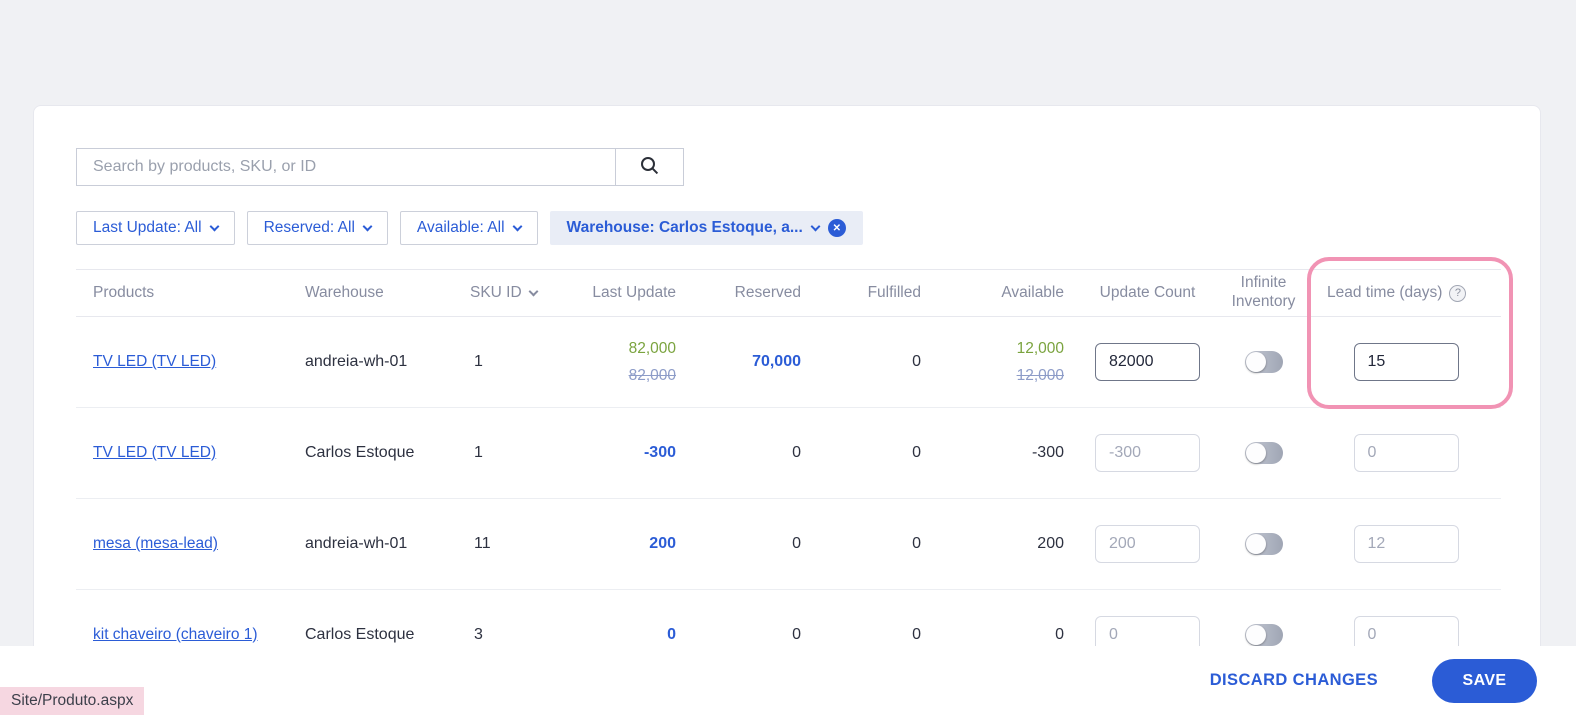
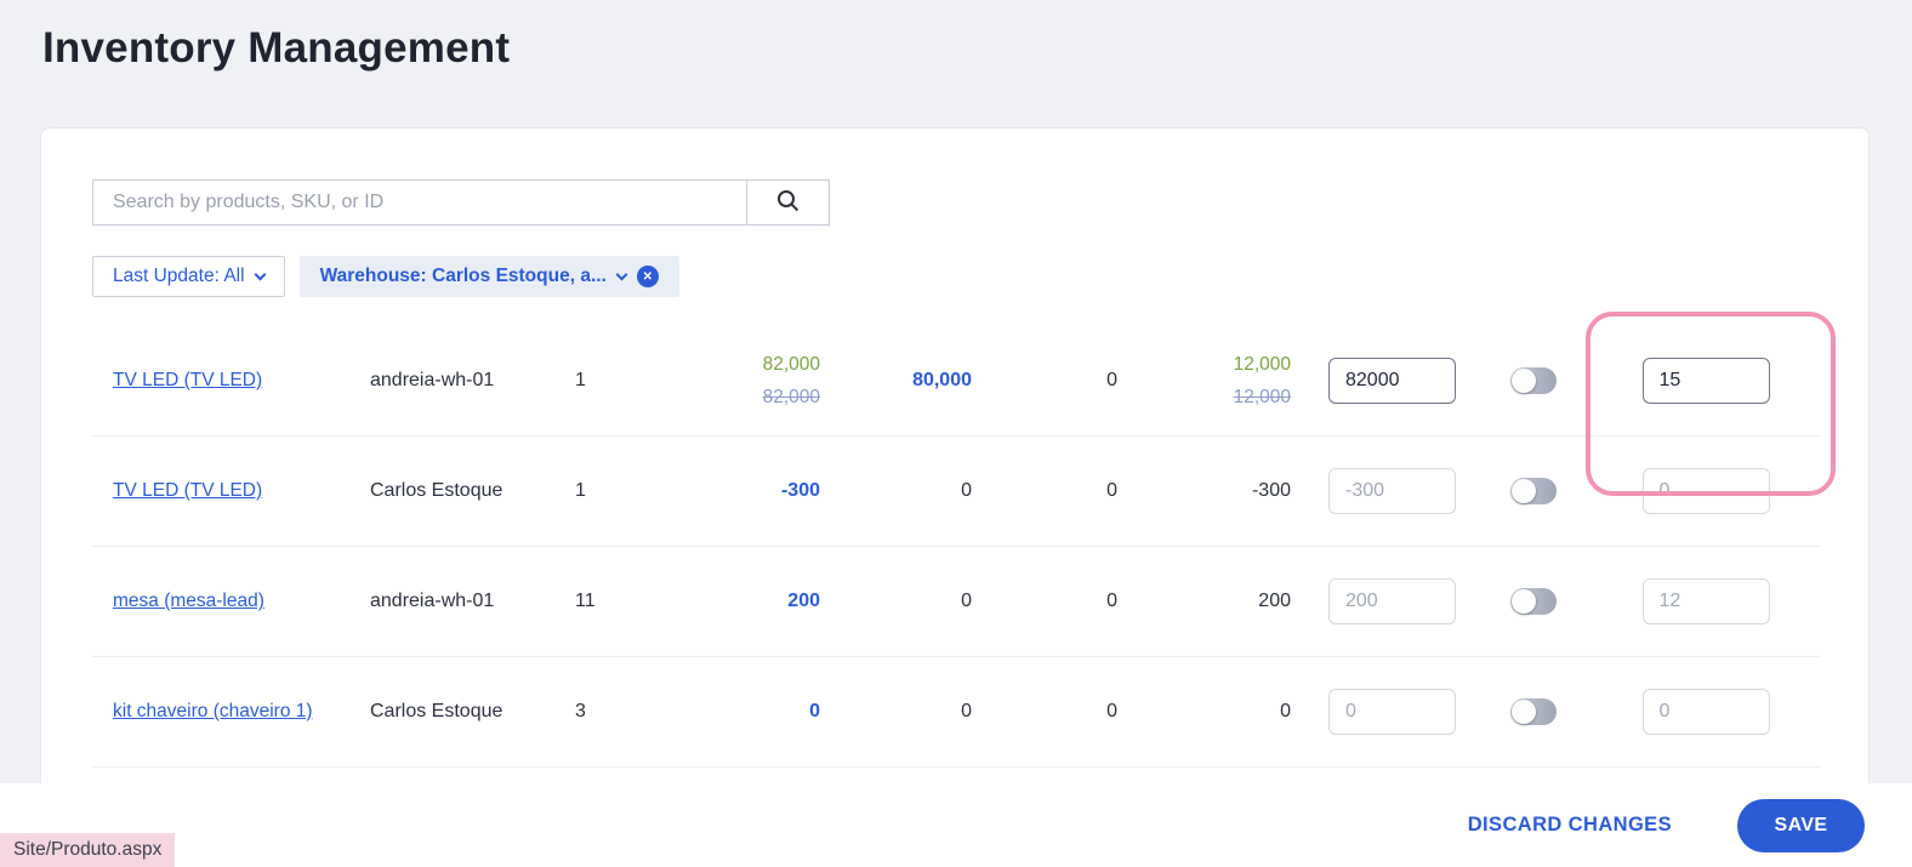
+ Inventory Management
  Search by products, SKU, or ID
  Last Update: All
- Reserved: All
- Available: All
  Warehouse: Carlos Estoque, a...
  ✕
- Products
- Warehouse
- SKU ID
- Last Update
- Reserved
- Fulfilled
- Available
- Update Count
- Infinite
- Inventory
- Lead time (days)
- ?
  TV LED (TV LED)
  andreia-wh-01
  1
  82,000
  82,000
- 70,000
+ 80,000
  0
  12,000
  12,000
  82000
  15
  TV LED (TV LED)
  Carlos Estoque
  1
  -300
  0
  0
  -300
  -300
  0
  mesa (mesa-lead)
  andreia-wh-01
  11
  200
  0
  0
  200
  200
  12
  kit chaveiro (chaveiro 1)
  Carlos Estoque
  3
  0
  0
  0
  0
  0
  0
  DISCARD CHANGES
  SAVE
  Site/Produto.aspx
